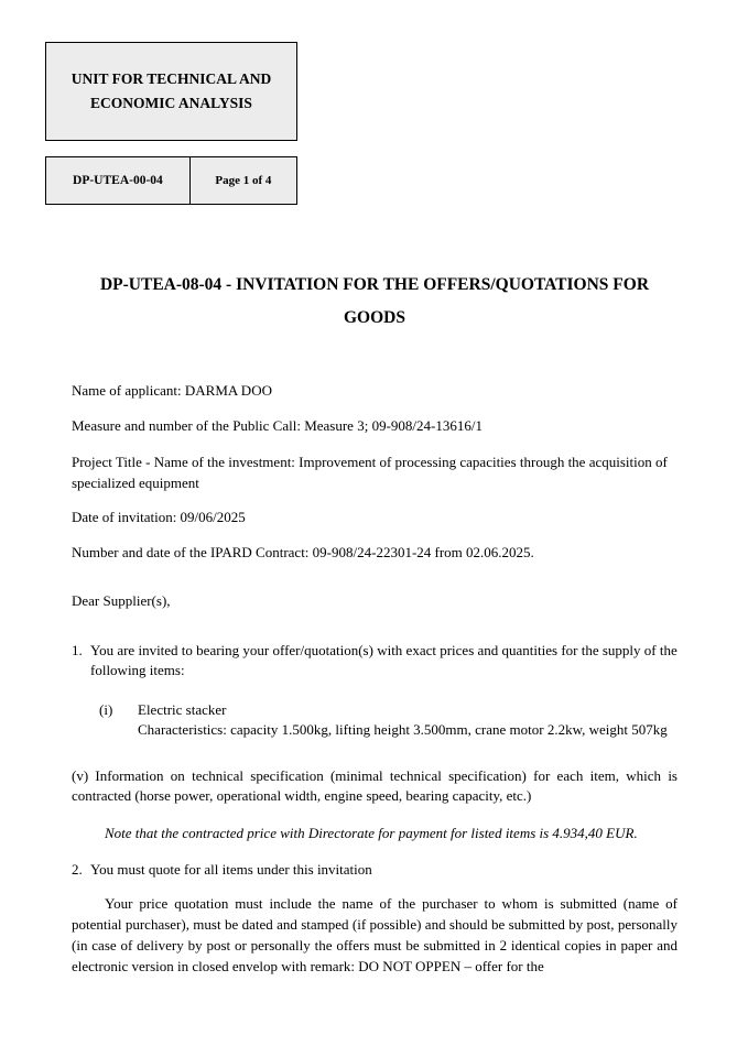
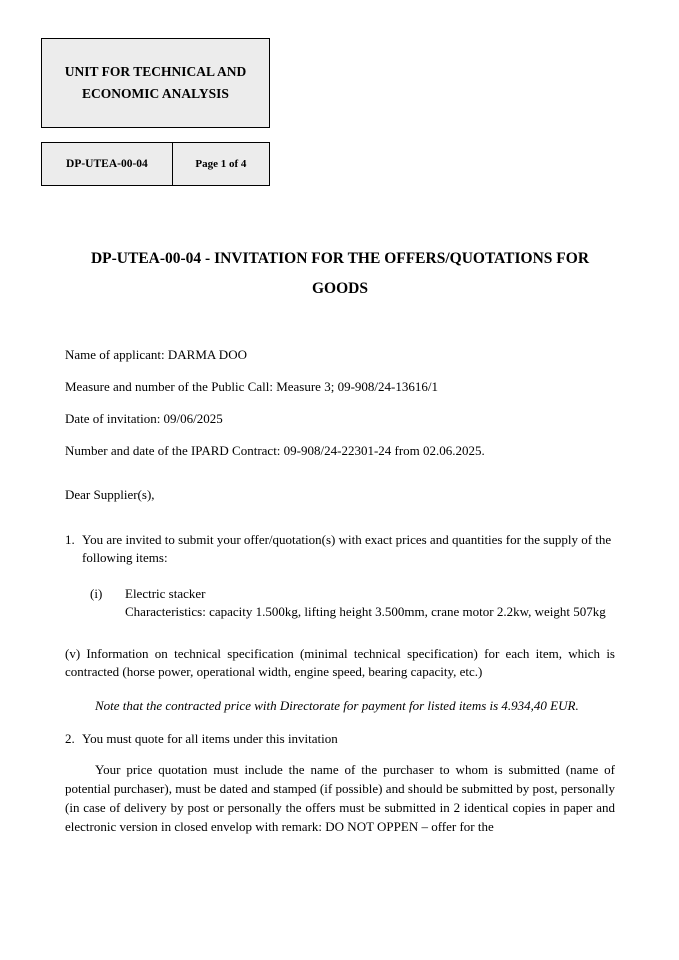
  UNIT FOR TECHNICAL AND ECONOMIC ANALYSIS
  DP-UTEA-00-04
  Page 1 of 4
- DP-UTEA-08-04 - INVITATION FOR THE OFFERS/QUOTATIONS FOR GOODS
+ DP-UTEA-00-04 - INVITATION FOR THE OFFERS/QUOTATIONS FOR GOODS
  Name of applicant: DARMA DOO
  Measure and number of the Public Call: Measure 3; 09-908/24-13616/1
- Project Title - Name of the investment: Improvement of processing capacities through the acquisition of specialized equipment
  Date of invitation: 09/06/2025
  Number and date of the IPARD Contract: 09-908/24-22301-24 from 02.06.2025.
  Dear Supplier(s),
  1.
- You are invited to bearing your offer/quotation(s) with exact prices and quantities for the supply of the following items:
+ You are invited to submit your offer/quotation(s) with exact prices and quantities for the supply of the following items:
  (i)
  Electric stacker
  Characteristics: capacity 1.500kg, lifting height 3.500mm, crane motor 2.2kw, weight 507kg
  (v) Information on technical specification (minimal technical specification) for each item, which is contracted (horse power, operational width, engine speed, bearing capacity, etc.)
  Note that the contracted price with Directorate for payment for listed items is 4.934,40 EUR.
  2.
  You must quote for all items under this invitation
  Your price quotation must include the name of the purchaser to whom is submitted (name of potential purchaser), must be dated and stamped (if possible) and should be submitted by post, personally (in case of delivery by post or personally the offers must be submitted in 2 identical copies in paper and electronic version in closed envelop with remark: DO NOT OPPEN – offer for the
